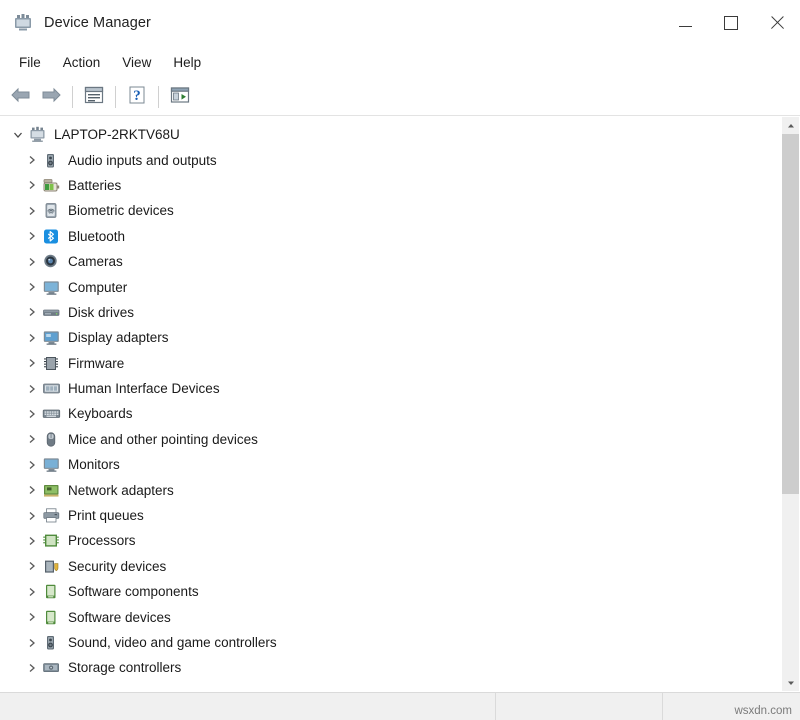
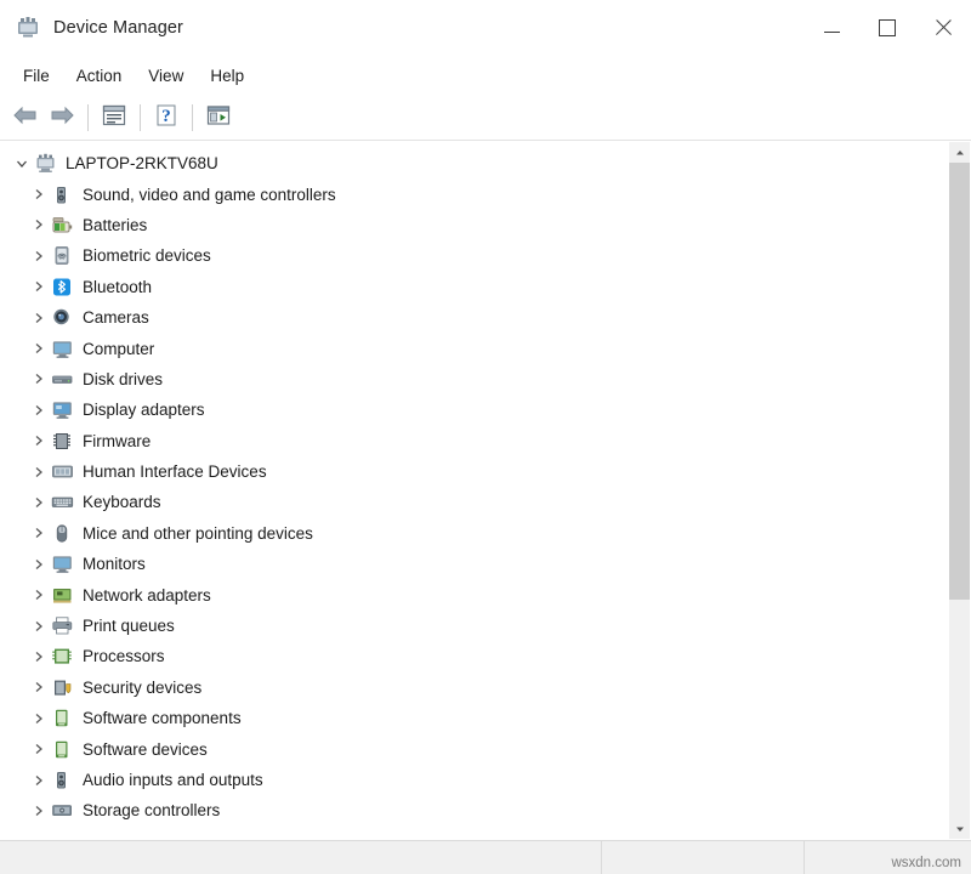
  Device Manager
  File
  Action
  View
  Help
  ?
  LAPTOP-2RKTV68U
- Audio inputs and outputs
+ Sound, video and game controllers
  Batteries
  Biometric devices
  Bluetooth
  Cameras
  Computer
  Disk drives
  Display adapters
  Firmware
  Human Interface Devices
  Keyboards
  Mice and other pointing devices
  Monitors
  Network adapters
  Print queues
  Processors
  Security devices
  Software components
  Software devices
- Sound, video and game controllers
+ Audio inputs and outputs
  Storage controllers
  wsxdn.com
